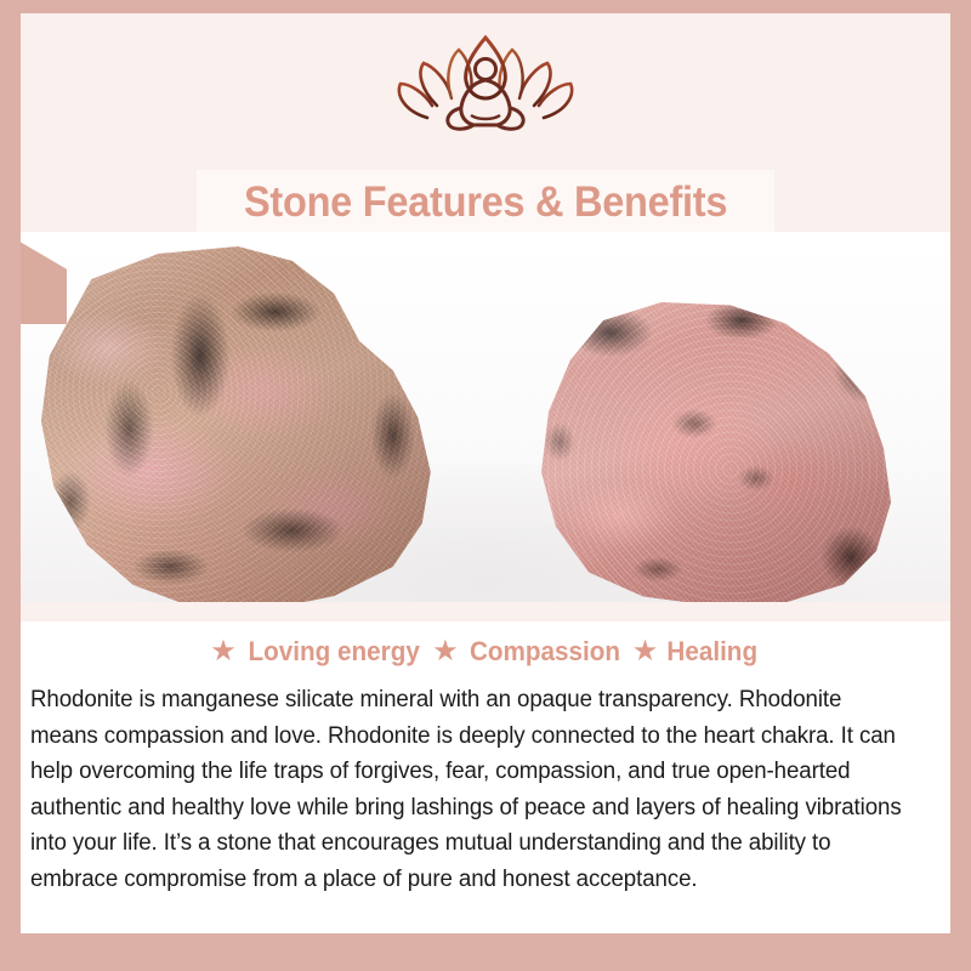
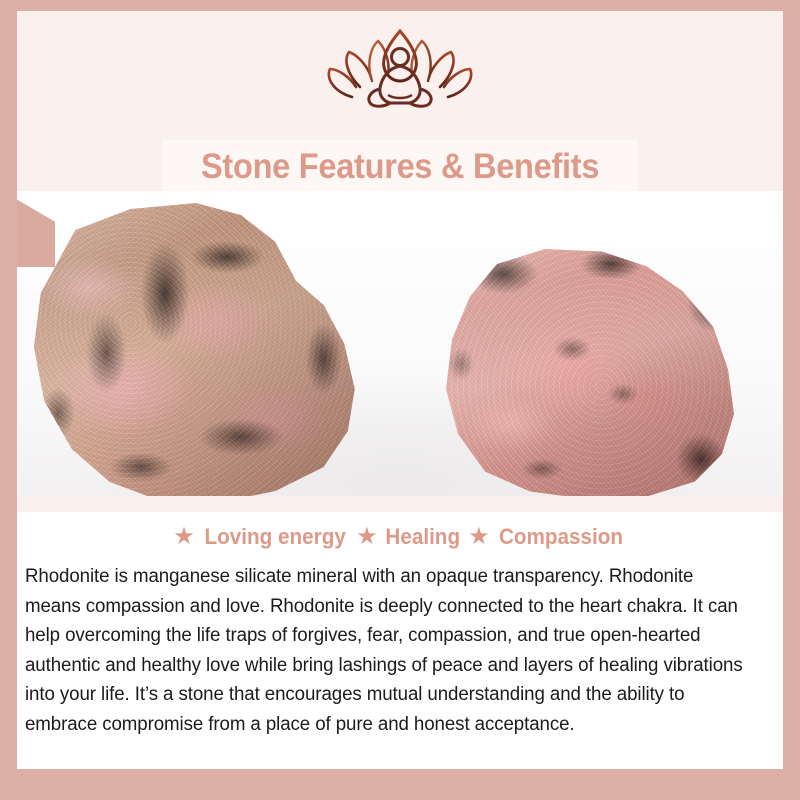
  Stone Features & Benefits
  ★
  Loving energy
  ★
- Compassion
+ Healing
  ★
- Healing
+ Compassion
  Rhodonite is manganese silicate mineral with an opaque transparency. Rhodonite means compassion and love. Rhodonite is deeply connected to the heart chakra. It can help overcoming the life traps of forgives, fear, compassion, and true open-hearted authentic and healthy love while bring lashings of peace and layers of healing vibrations into your life. It’s a stone that encourages mutual understanding and the ability to embrace compromise from a place of pure and honest acceptance.
